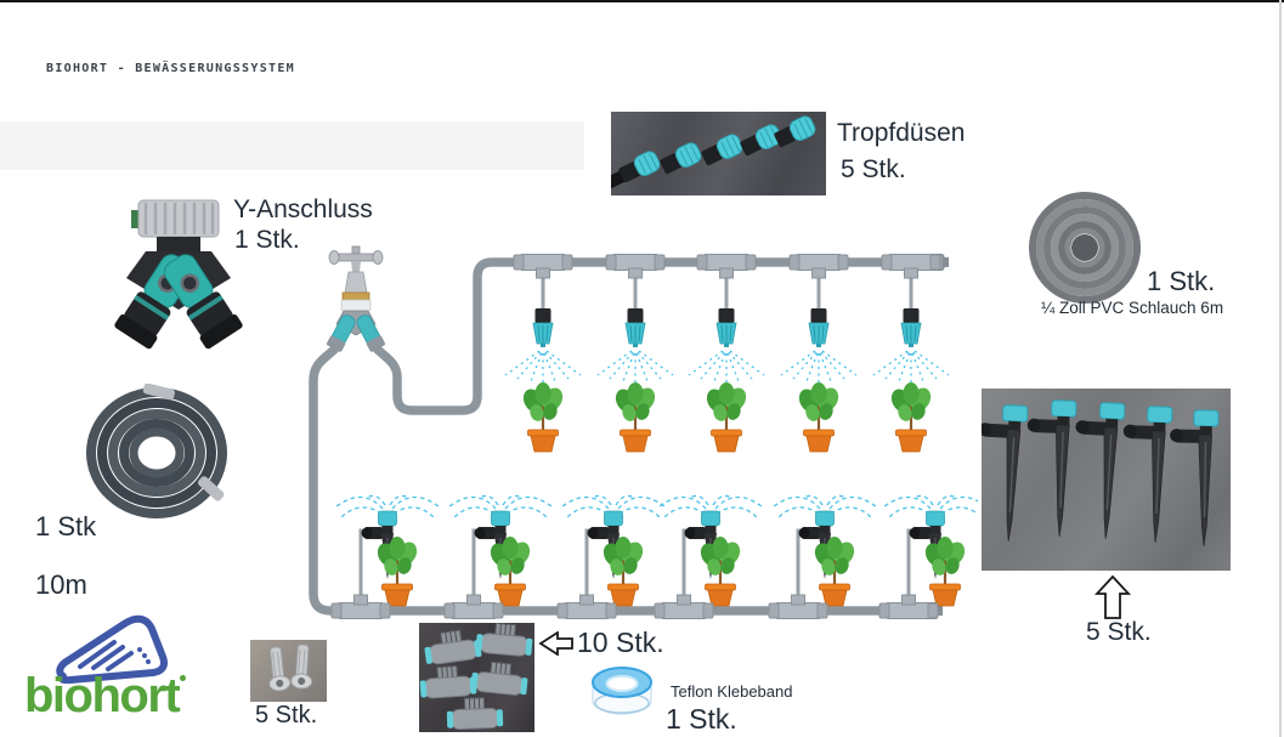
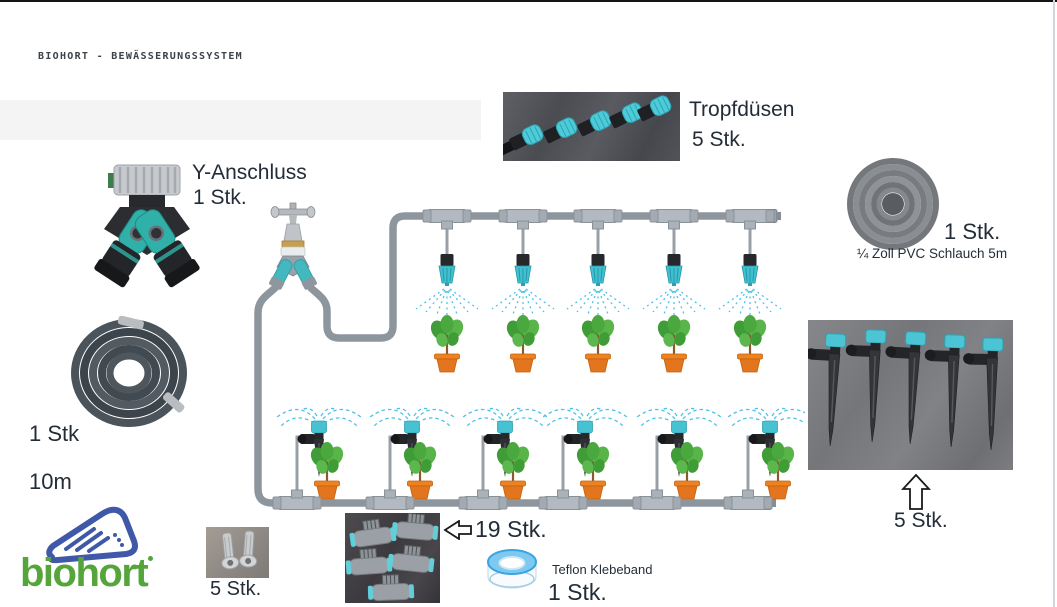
  BIOHORT - BEWÄSSERUNGSSYSTEM
  Tropfdüsen
  5 Stk.
  Y-Anschluss
  1 Stk.
  1 Stk.
- ¼ Zoll PVC Schlauch 6m
+ ¼ Zoll PVC Schlauch 5m
  1 Stk
  10m
  5 Stk.
  biohort
  5 Stk.
- 10 Stk.
+ 19 Stk.
  Teflon Klebeband
  1 Stk.
